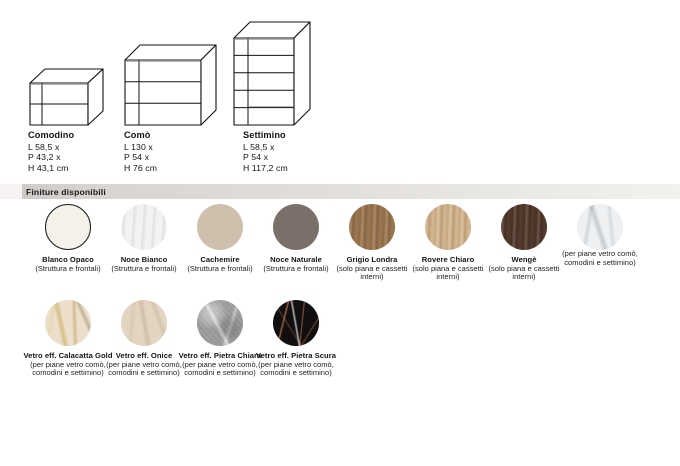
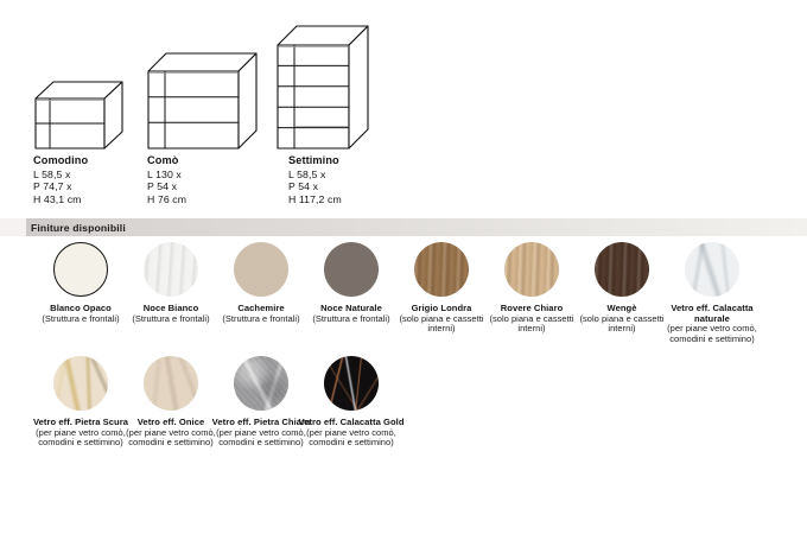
  Comodino
  L 58,5 x
- P 43,2 x
+ P 74,7 x
  H 43,1 cm
  Comò
  L 130 x
  P 54 x
  H 76 cm
  Settimino
  L 58,5 x
  P 54 x
  H 117,2 cm
  Finiture disponibili
  Blanco Opaco
  (Struttura e frontali)
  Noce Bianco
  (Struttura e frontali)
  Cachemire
  (Struttura e frontali)
  Noce Naturale
  (Struttura e frontali)
  Grigio Londra
  (solo piana e cassetti interni)
  Rovere Chiaro
  (solo piana e cassetti interni)
  Wengè
  (solo piana e cassetti interni)
+ Vetro eff. Calacatta naturale
  (per piane vetro comò, comodini e settimino)
- Vetro eff. Calacatta Gold
+ Vetro eff. Pietra Scura
  (per piane vetro comò, comodini e settimino)
  Vetro eff. Onice
  (per piane vetro comò, comodini e settimino)
  Vetro eff. Pietra Chiara
  (per piane vetro comò, comodini e settimino)
- Vetro eff. Pietra Scura
+ Vetro eff. Calacatta Gold
  (per piane vetro comò, comodini e settimino)
